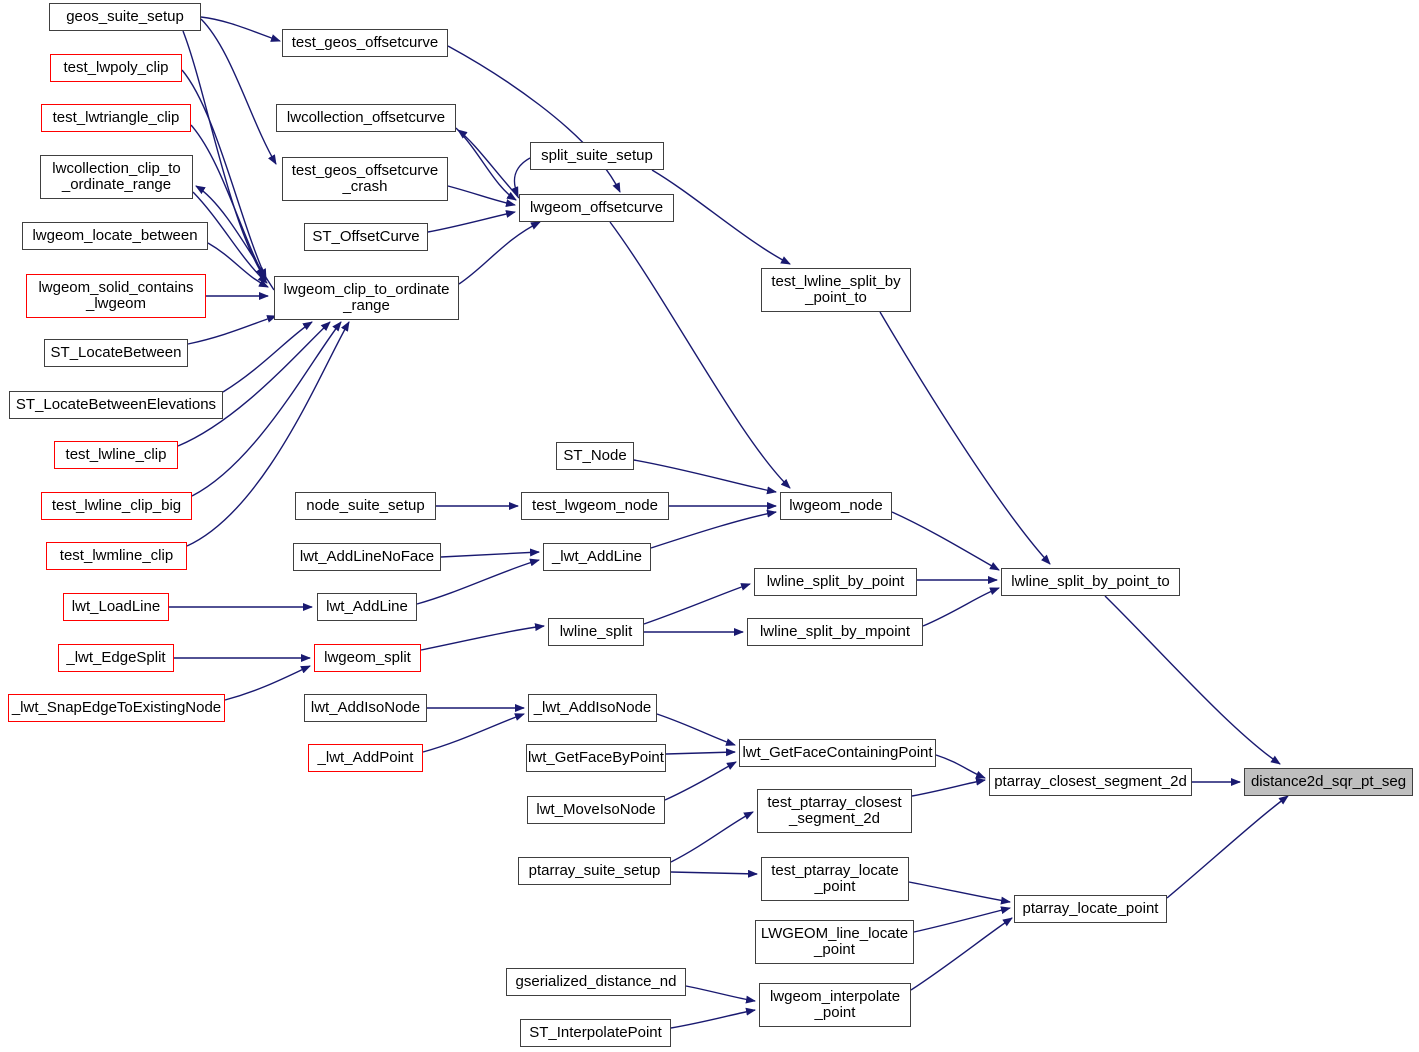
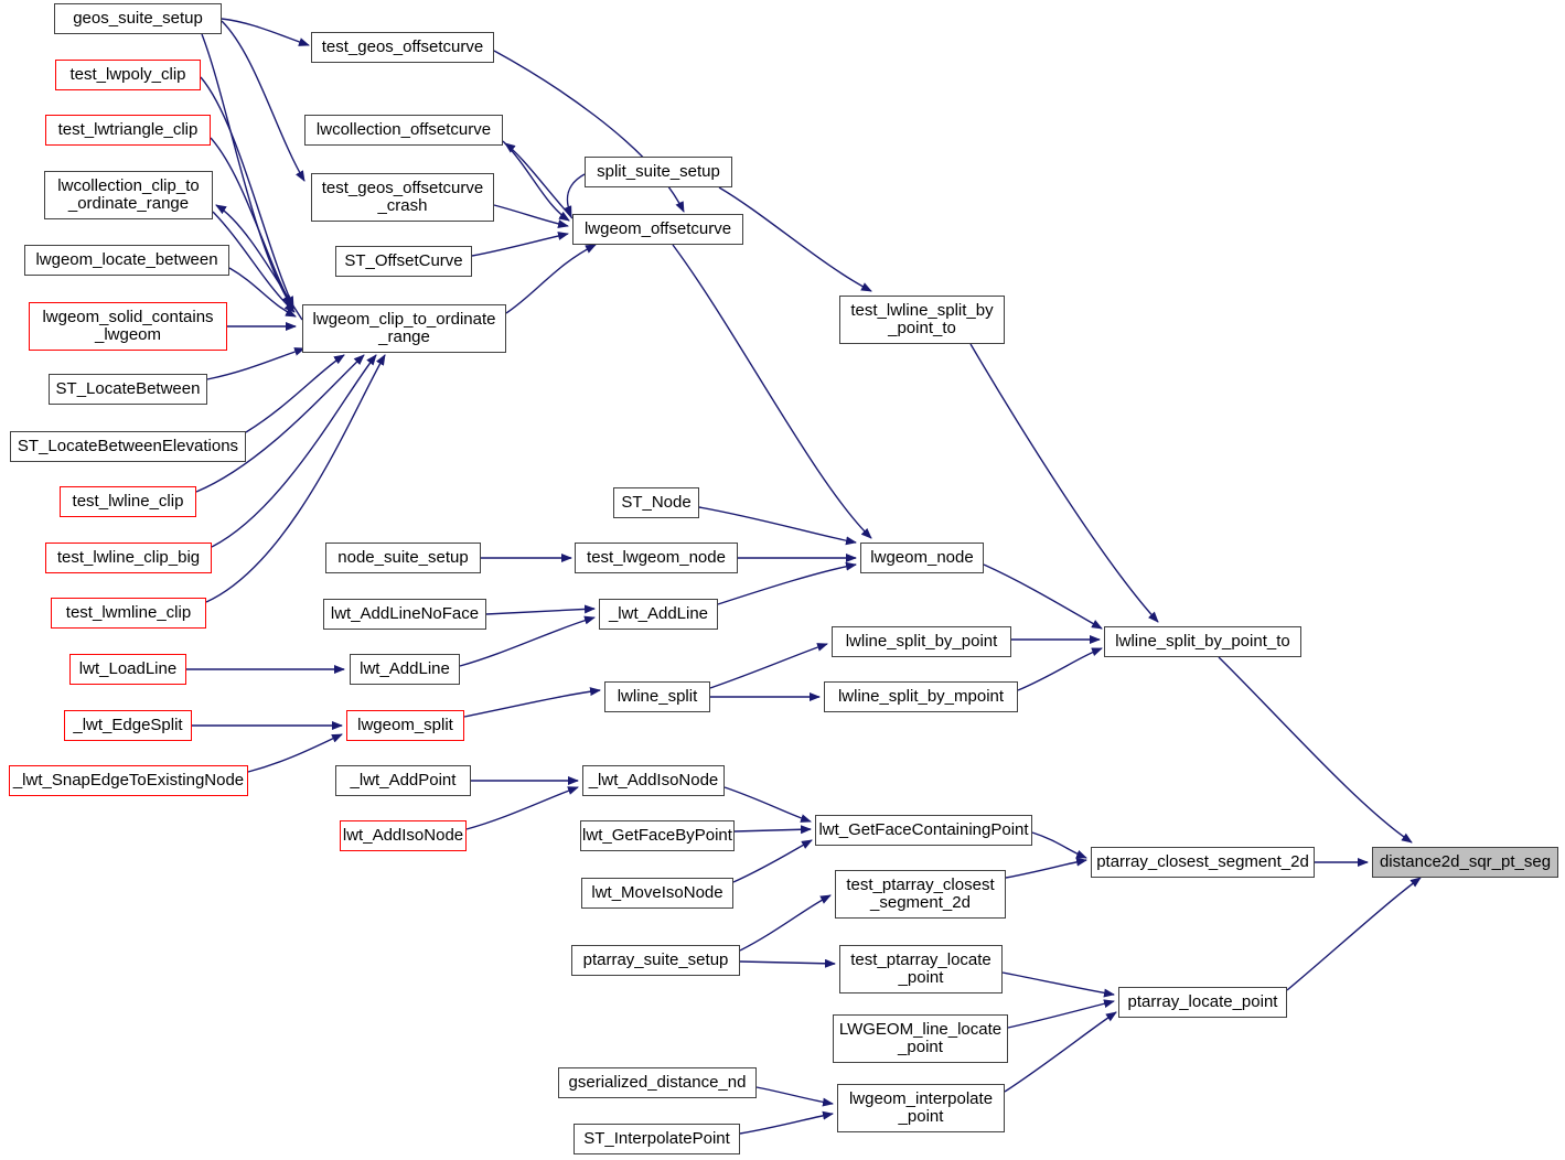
  geos_suite_setup
  test_geos_offsetcurve
  test_lwpoly_clip
  test_lwtriangle_clip
  lwcollection_offsetcurve
  split_suite_setup
  lwcollection_clip_to
  _ordinate_range
  test_geos_offsetcurve
  _crash
  lwgeom_offsetcurve
  lwgeom_locate_between
  ST_OffsetCurve
  test_lwline_split_by
  _point_to
  lwgeom_solid_contains
  _lwgeom
  lwgeom_clip_to_ordinate
  _range
  ST_LocateBetween
  ST_LocateBetweenElevations
  test_lwline_clip
  ST_Node
  test_lwline_clip_big
  node_suite_setup
  test_lwgeom_node
  lwgeom_node
  test_lwmline_clip
  lwt_AddLineNoFace
  _lwt_AddLine
  lwline_split_by_point
  lwline_split_by_point_to
  lwt_LoadLine
  lwt_AddLine
  lwline_split
  lwline_split_by_mpoint
  _lwt_EdgeSplit
  lwgeom_split
  _lwt_SnapEdgeToExistingNode
- lwt_AddIsoNode
+ _lwt_AddPoint
  _lwt_AddIsoNode
  lwt_GetFaceContainingPoint
- _lwt_AddPoint
+ lwt_AddIsoNode
  lwt_GetFaceByPoint
  ptarray_closest_segment_2d
  distance2d_sqr_pt_seg
  test_ptarray_closest
  _segment_2d
  lwt_MoveIsoNode
  test_ptarray_locate
  _point
  ptarray_suite_setup
  ptarray_locate_point
  LWGEOM_line_locate
  _point
  gserialized_distance_nd
  lwgeom_interpolate
  _point
  ST_InterpolatePoint
